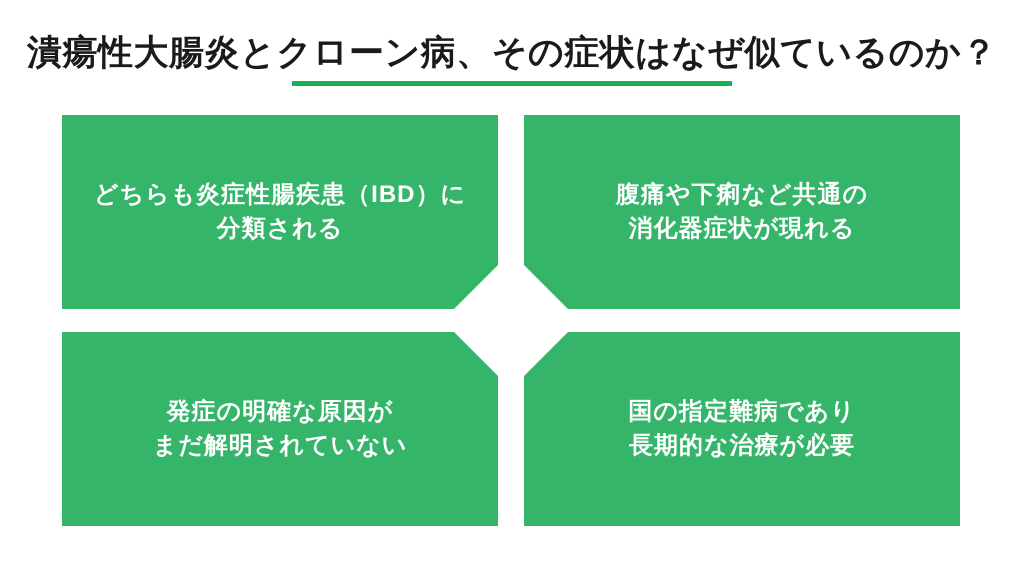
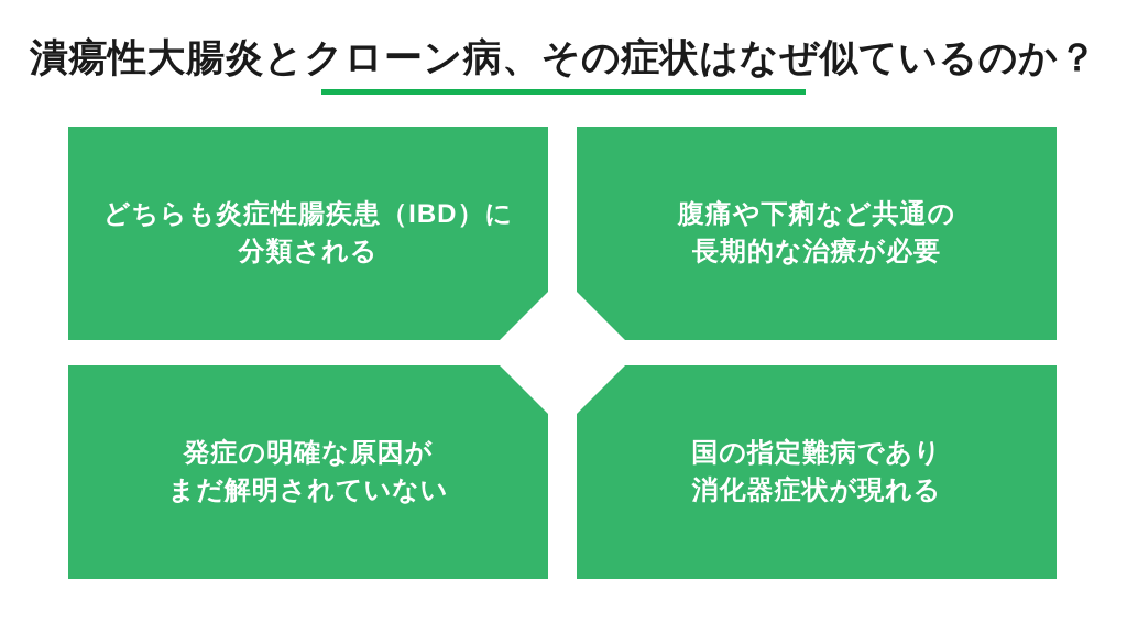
  潰瘍性大腸炎とクローン病、その症状はなぜ似ているのか？
  どちらも炎症性腸疾患（IBD）に
  分類される
  腹痛や下痢など共通の
- 消化器症状が現れる
+ 長期的な治療が必要
  発症の明確な原因が
  まだ解明されていない
  国の指定難病であり
- 長期的な治療が必要
+ 消化器症状が現れる
